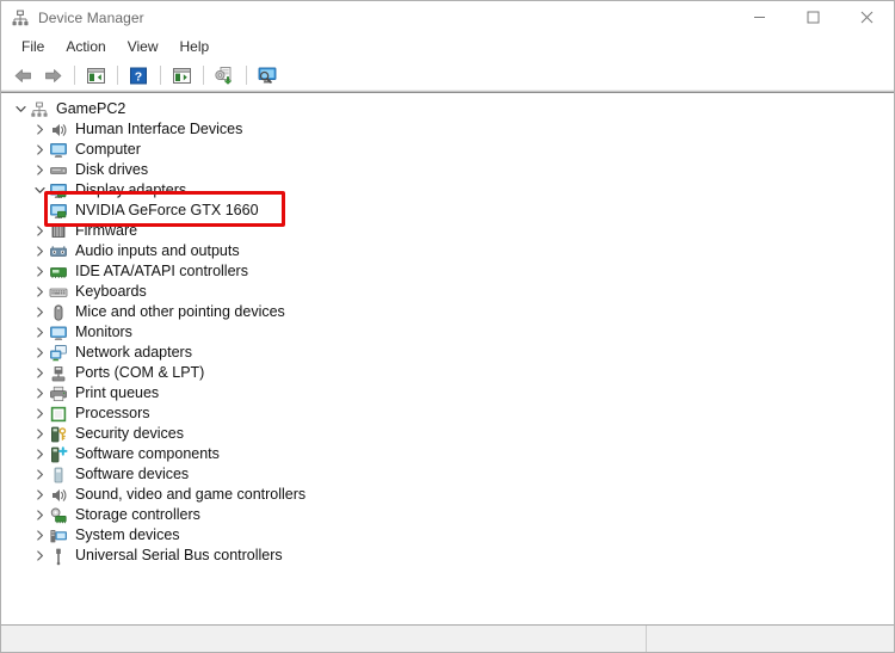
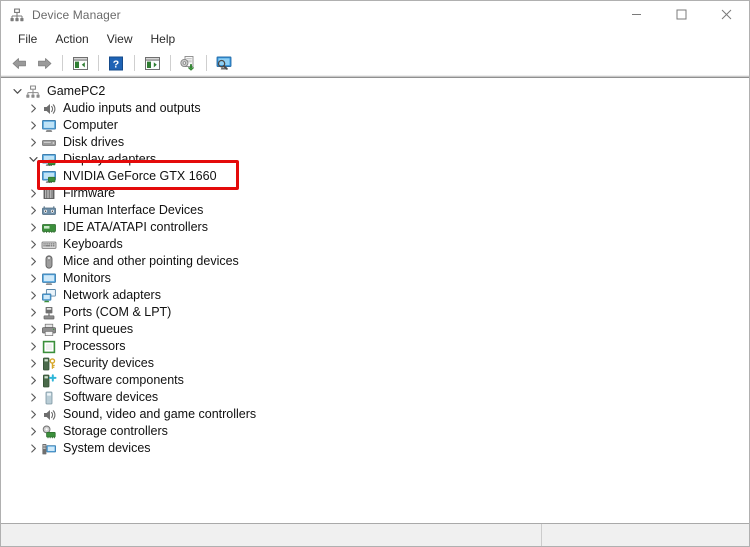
  Device Manager
  File
  Action
  View
  Help
  ?
  GamePC2
- Human Interface Devices
+ Audio inputs and outputs
  Computer
  Disk drives
  Display adapters
  NVIDIA GeForce GTX 1660
  Firmware
- Audio inputs and outputs
+ Human Interface Devices
  IDE ATA/ATAPI controllers
  Keyboards
  Mice and other pointing devices
  Monitors
  Network adapters
  Ports (COM & LPT)
  Print queues
  Processors
  Security devices
  Software components
  Software devices
  Sound, video and game controllers
  Storage controllers
  System devices
- Universal Serial Bus controllers
